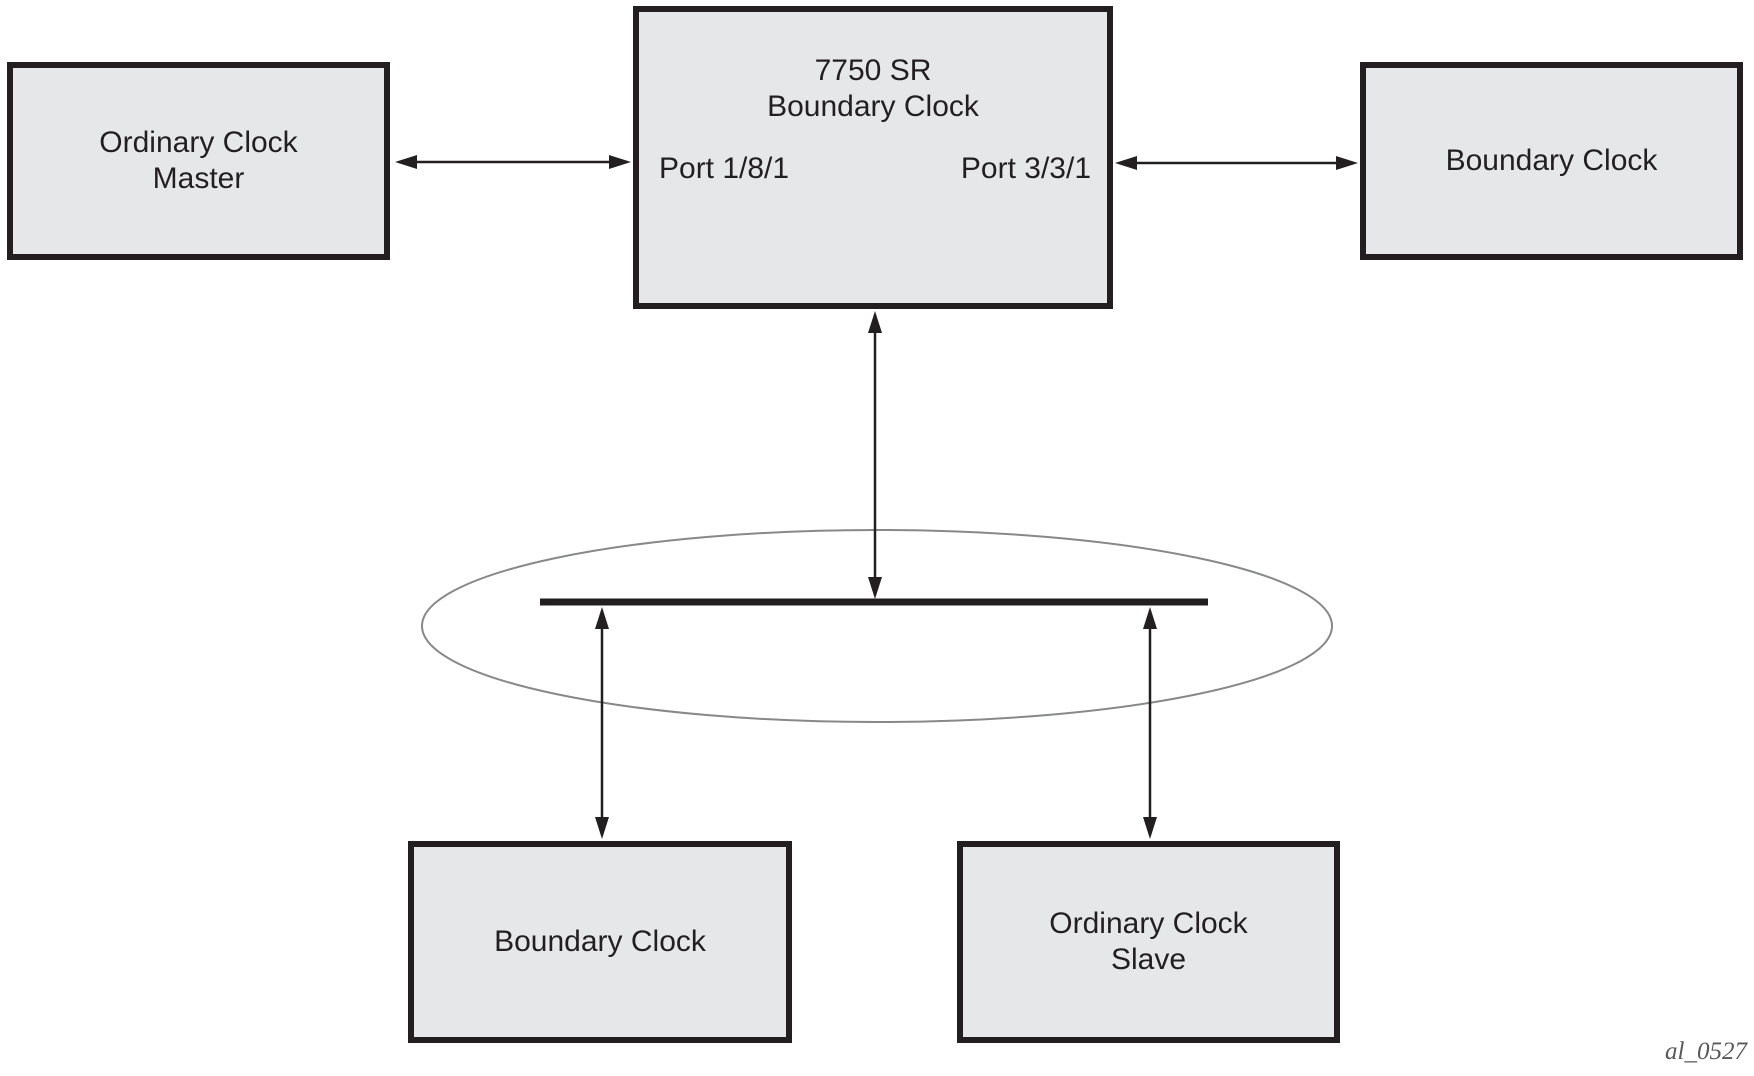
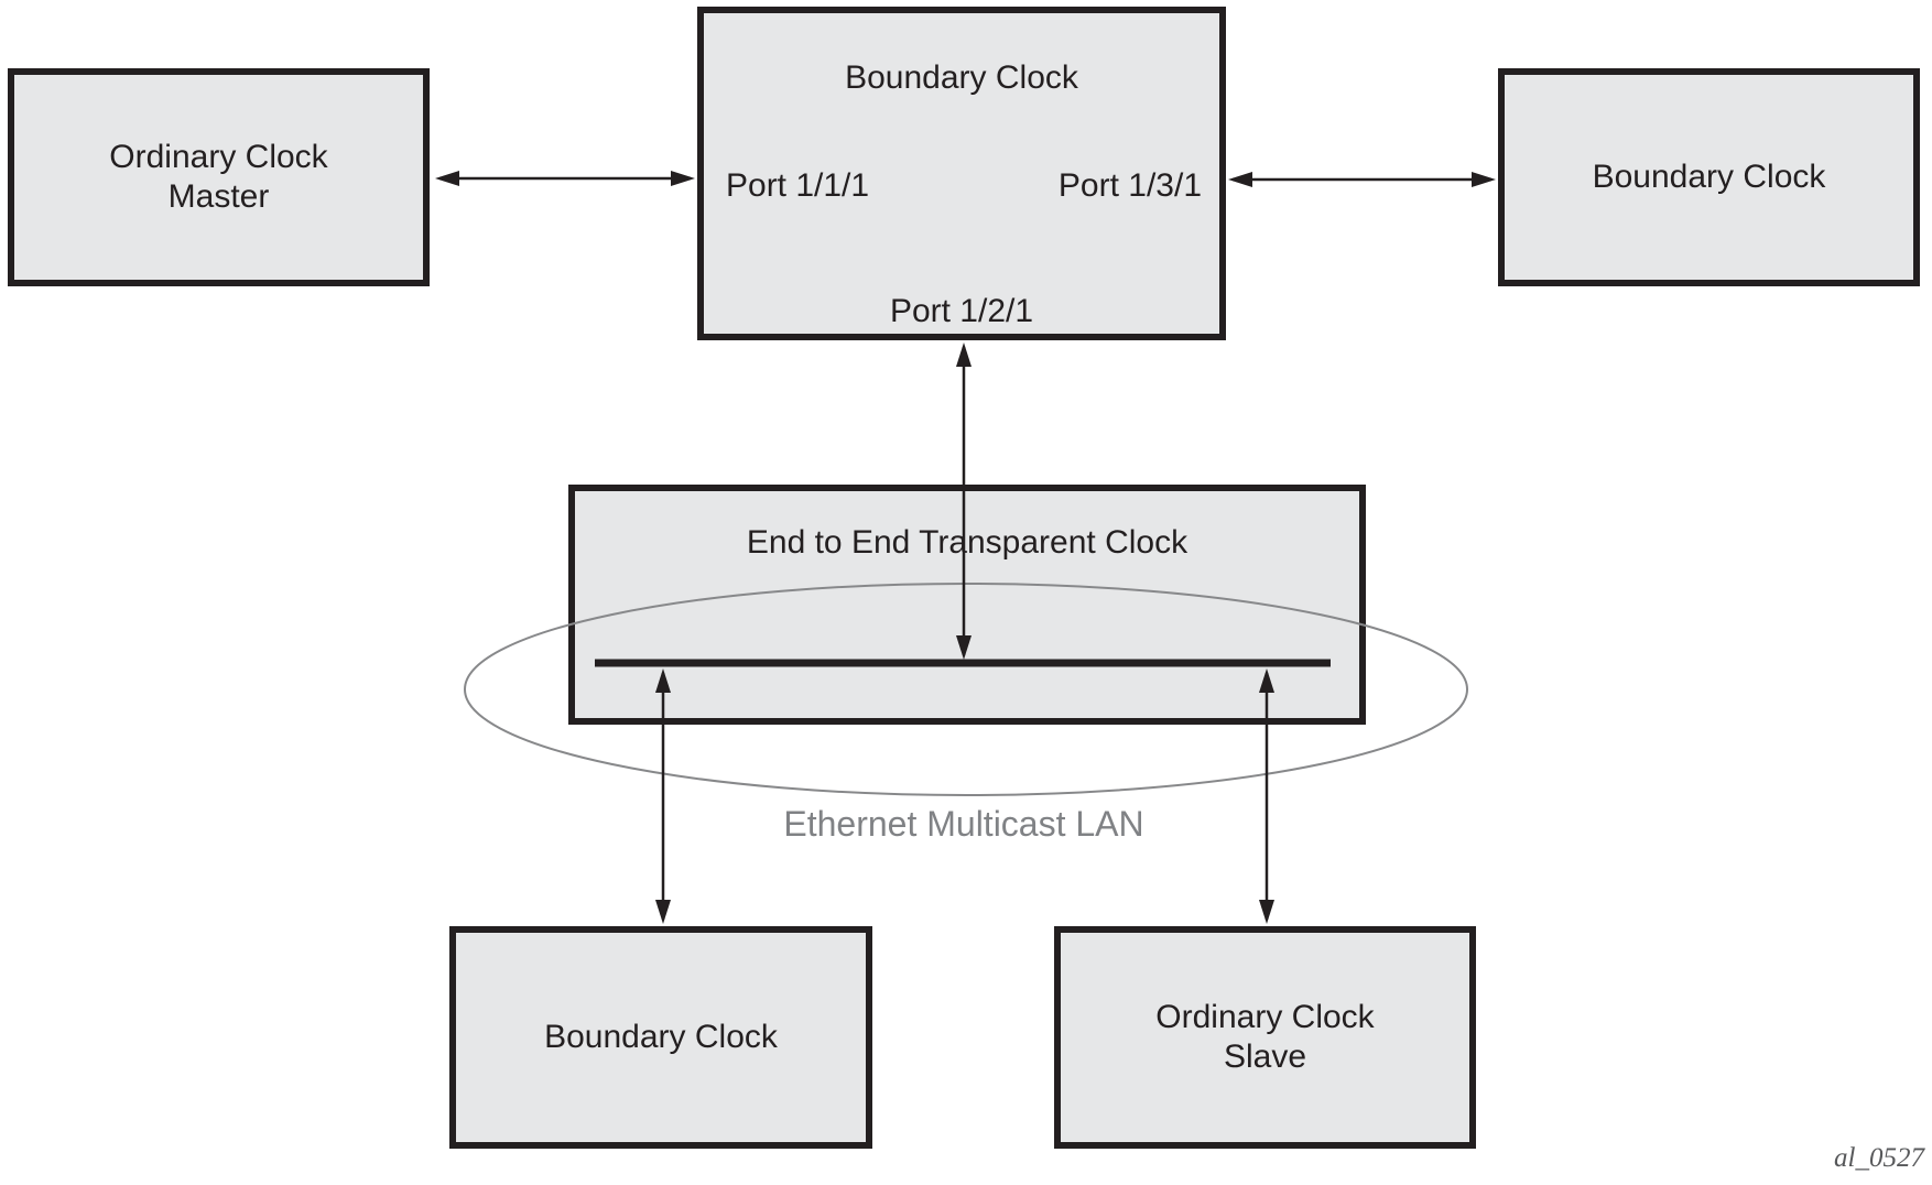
  Ordinary Clock
  Master
- 7750 SR
  Boundary Clock
- Port 1/8/1
+ Port 1/1/1
- Port 3/3/1
+ Port 1/3/1
+ Port 1/2/1
  Boundary Clock
+ End to End Transparent Clock
  Boundary Clock
  Ordinary Clock
  Slave
+ Ethernet Multicast LAN
  al_0527
